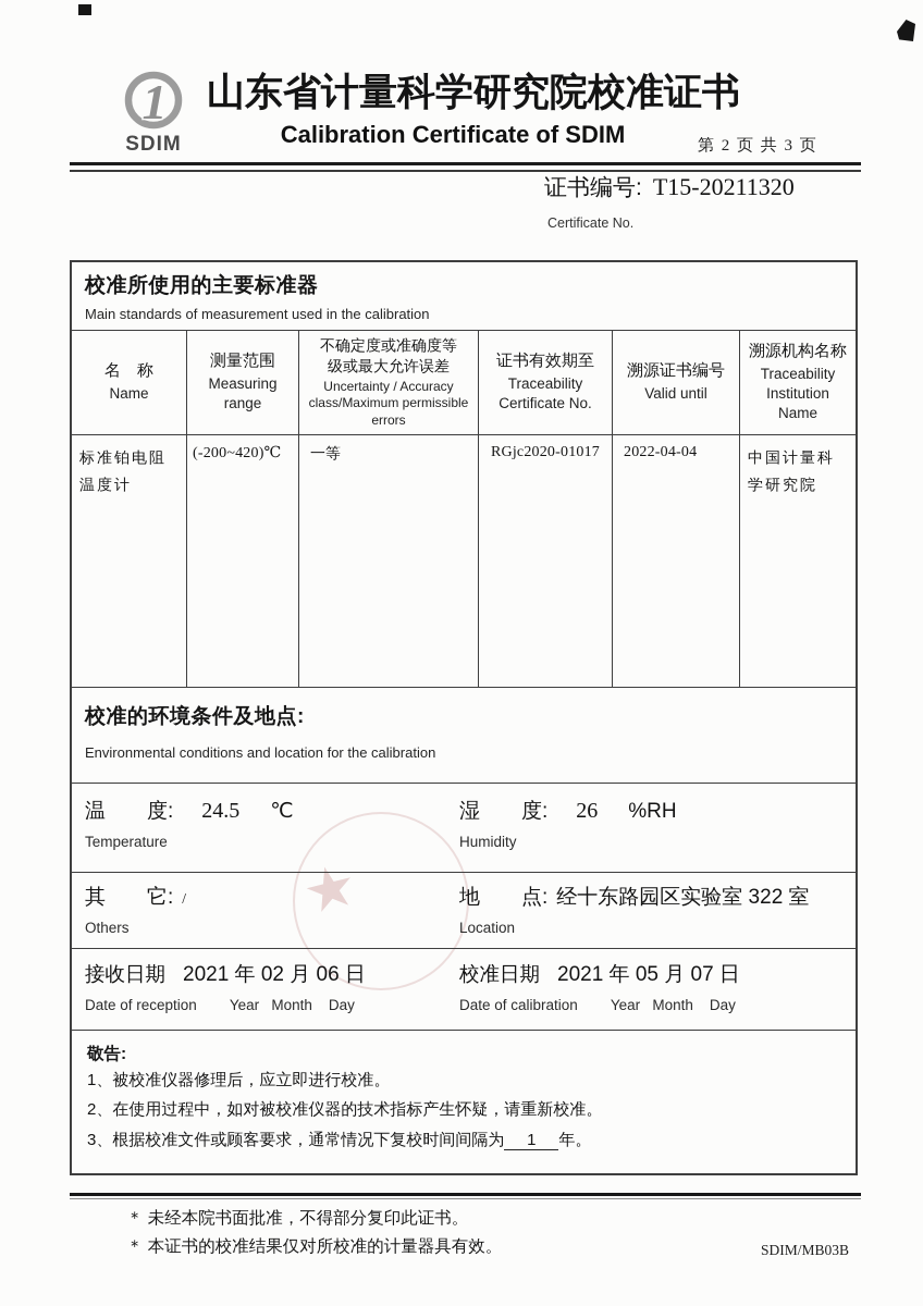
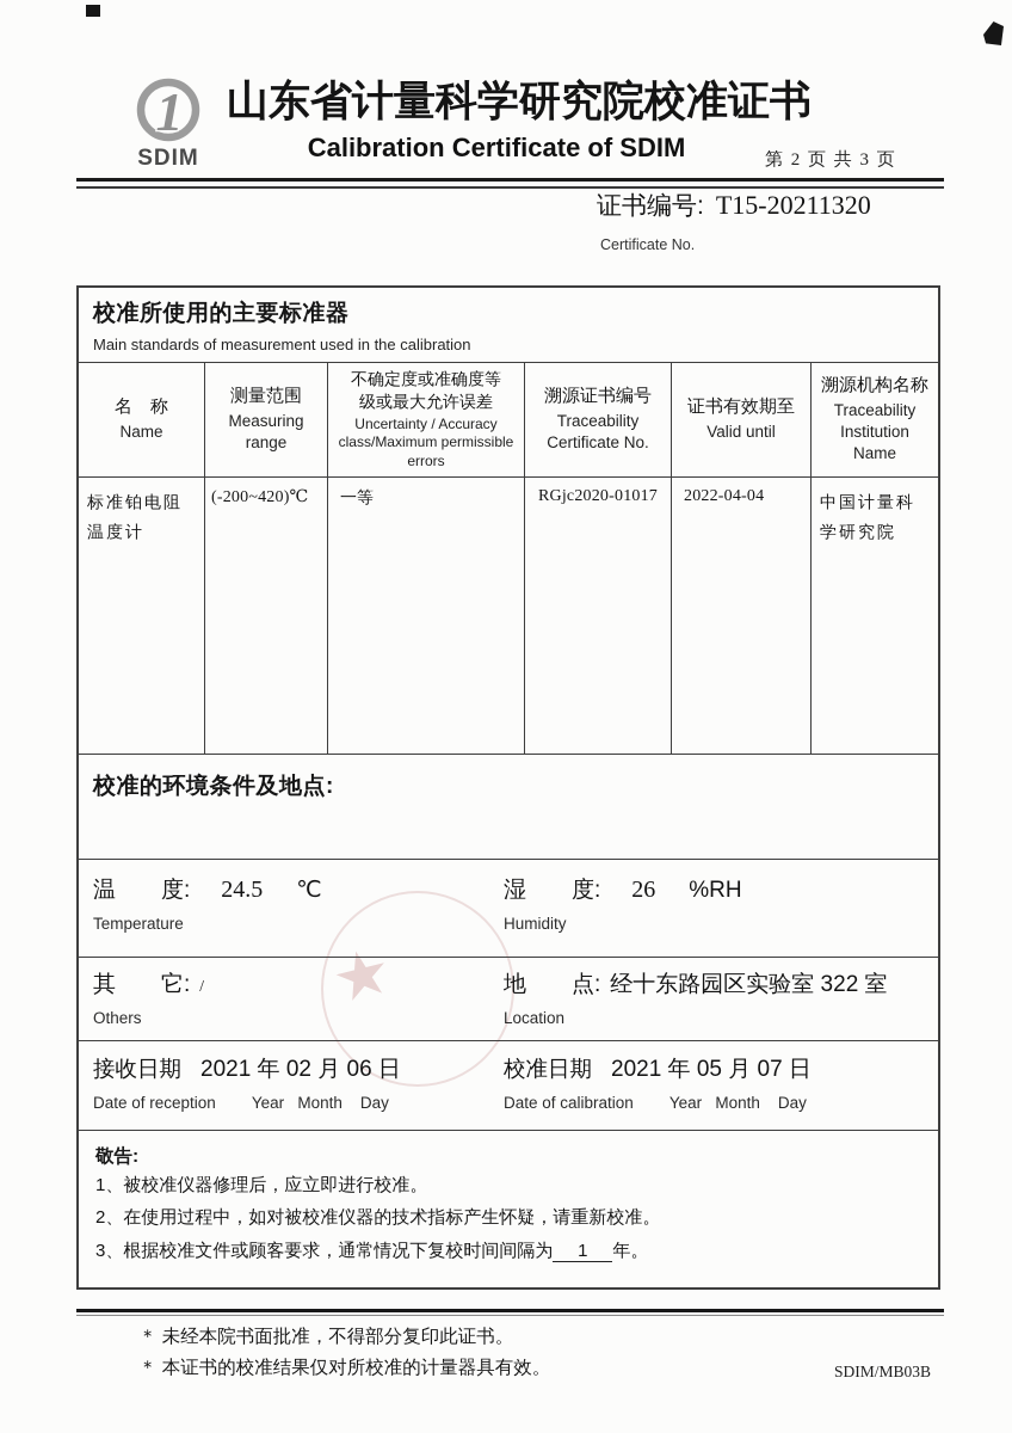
  1
  SDIM
  山东省计量科学研究院校准证书
  Calibration Certificate of SDIM
  第 2 页 共 3 页
  证书编号: T15-20211320
  Certificate No.
  校准所使用的主要标准器
  Main standards of measurement used in the calibration
  名 称
  Name
  测量范围
  Measuring range
  不确定度或准确度等级或最大允许误差
  Uncertainty / Accuracy class/Maximum permissible errors
- 证书有效期至
+ 溯源证书编号
  Traceability Certificate No.
- 溯源证书编号
+ 证书有效期至
  Valid until
  溯源机构名称
  Traceability Institution Name
  标准铂电阻温度计
  (-200~420)℃
  一等
  RGjc2020-01017
  2022-04-04
  中国计量科学研究院
  校准的环境条件及地点:
- Environmental conditions and location for the calibration
  温 度: 24.5 ℃
  Temperature
  湿 度: 26 %RH
  Humidity
  其 它: /
  Others
  地 点: 经十东路园区实验室 322 室
  Location
  接收日期 2021 年 02 月 06 日
  Date of reception Year Month Day
  校准日期 2021 年 05 月 07 日
  Date of calibration Year Month Day
  敬告:
  1、被校准仪器修理后，应立即进行校准。
  2、在使用过程中，如对被校准仪器的技术指标产生怀疑，请重新校准。
  3、根据校准文件或顾客要求，通常情况下复校时间间隔为 1 年。
  ＊ 未经本院书面批准，不得部分复印此证书。
  ＊ 本证书的校准结果仅对所校准的计量器具有效。
  SDIM/MB03B
